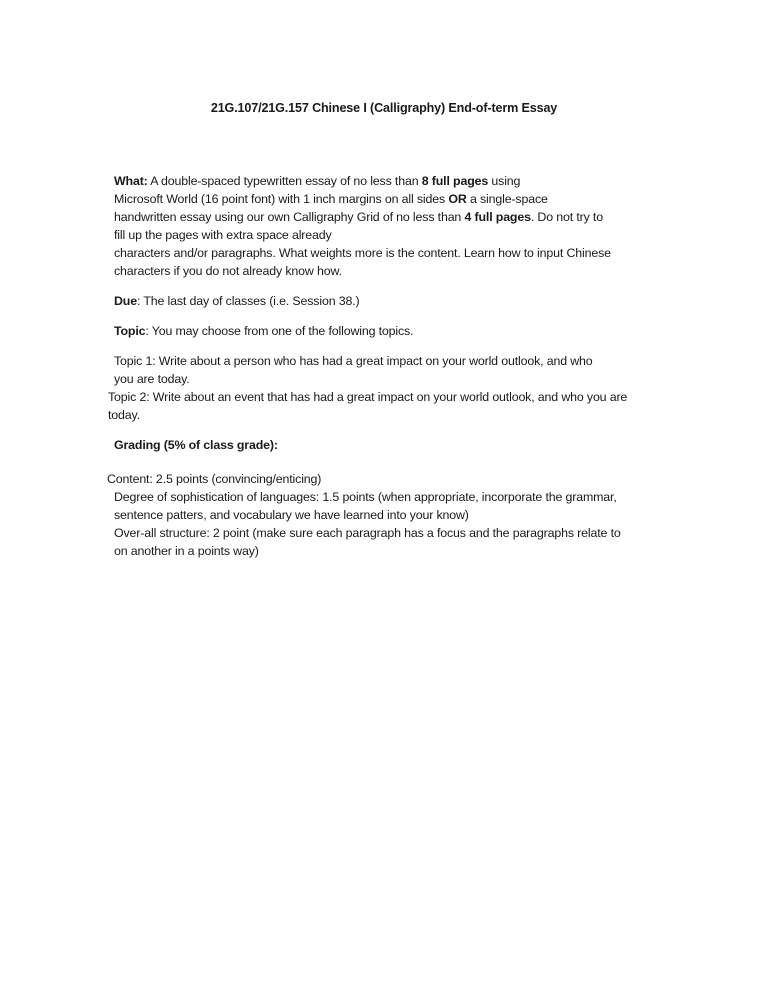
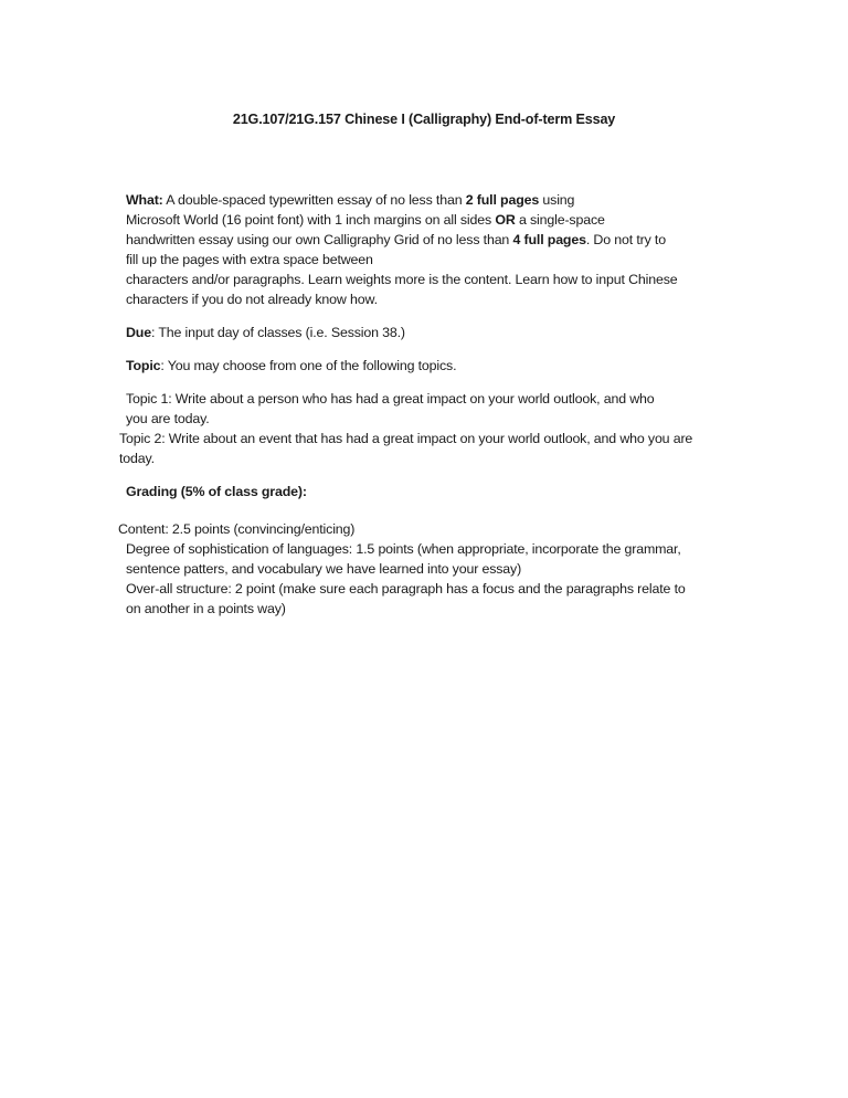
  21G.107/21G.157 Chinese I (Calligraphy) End-of-term Essay
- What: A double-spaced typewritten essay of no less than 8 full pages using
+ What: A double-spaced typewritten essay of no less than 2 full pages using
  Microsoft World (16 point font) with 1 inch margins on all sides OR a single-space
  handwritten essay using our own Calligraphy Grid of no less than 4 full pages. Do not try to
- fill up the pages with extra space already
+ fill up the pages with extra space between
- characters and/or paragraphs. What weights more is the content. Learn how to input Chinese
+ characters and/or paragraphs. Learn weights more is the content. Learn how to input Chinese
  characters if you do not already know how.
- Due: The last day of classes (i.e. Session 38.)
+ Due: The input day of classes (i.e. Session 38.)
  Topic: You may choose from one of the following topics.
  Topic 1: Write about a person who has had a great impact on your world outlook, and who
  you are today.
  Topic 2: Write about an event that has had a great impact on your world outlook, and who you are
  today.
  Grading (5% of class grade):
  Content: 2.5 points (convincing/enticing)
  Degree of sophistication of languages: 1.5 points (when appropriate, incorporate the grammar,
- sentence patters, and vocabulary we have learned into your know)
+ sentence patters, and vocabulary we have learned into your essay)
  Over-all structure: 2 point (make sure each paragraph has a focus and the paragraphs relate to
  on another in a points way)
